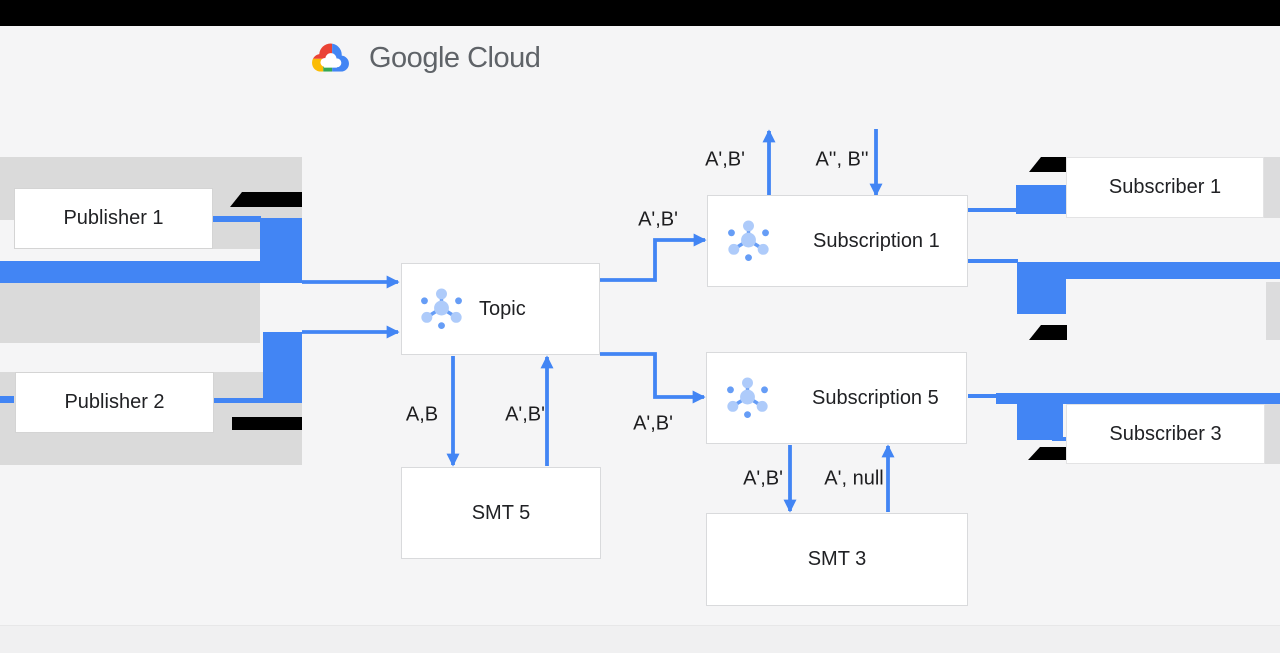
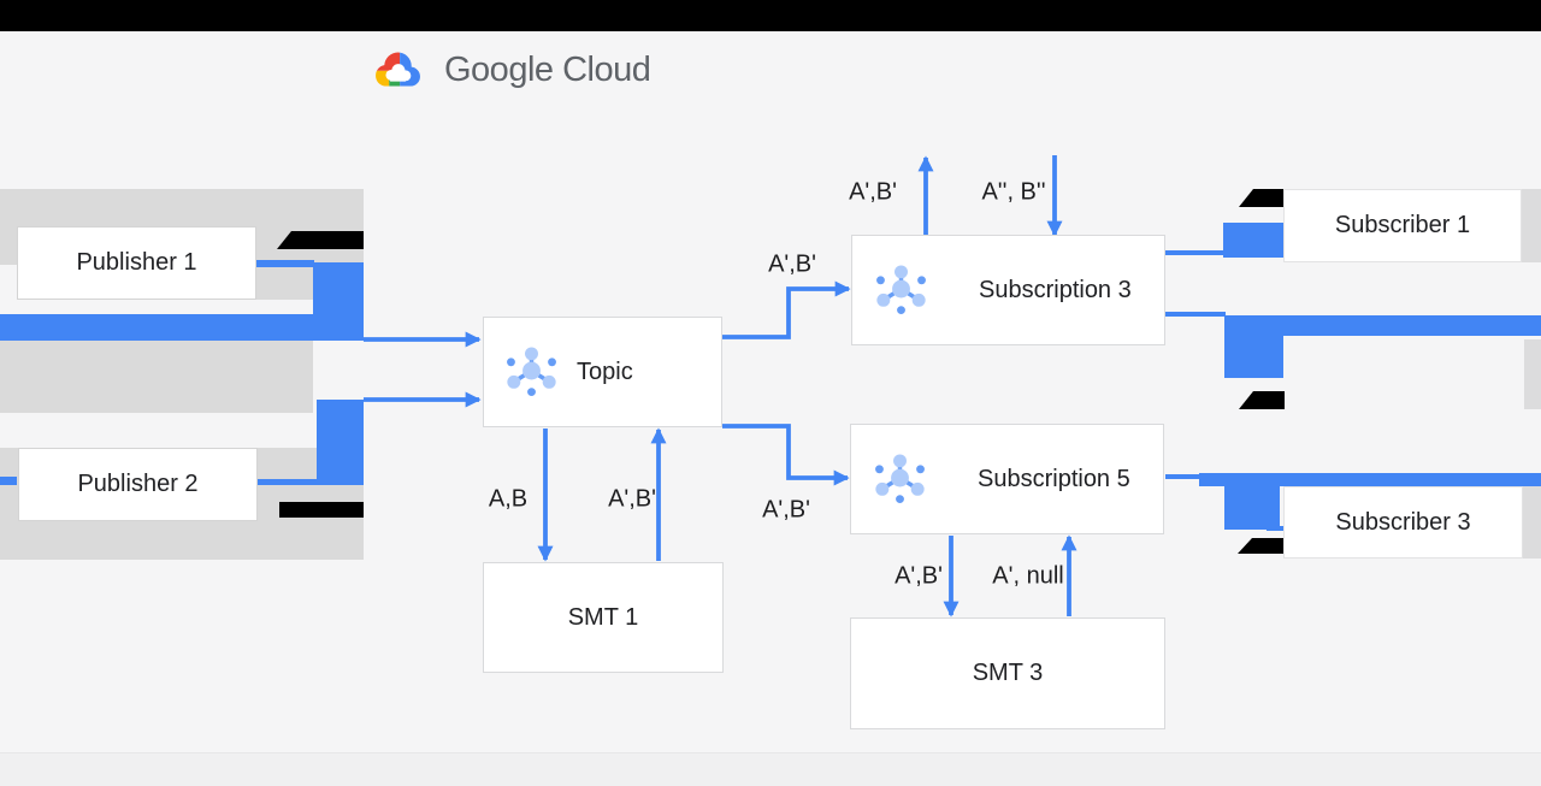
  Publisher 1
  Publisher 2
  Topic
- SMT 5
+ SMT 1
- Subscription 1
+ Subscription 3
  Subscription 5
  SMT 3
  Subscriber 1
  Subscriber 3
  A,B
  A',B'
  A',B'
  A',B'
  A'', B''
  A',B'
  A',B'
  A', null
  Google Cloud
